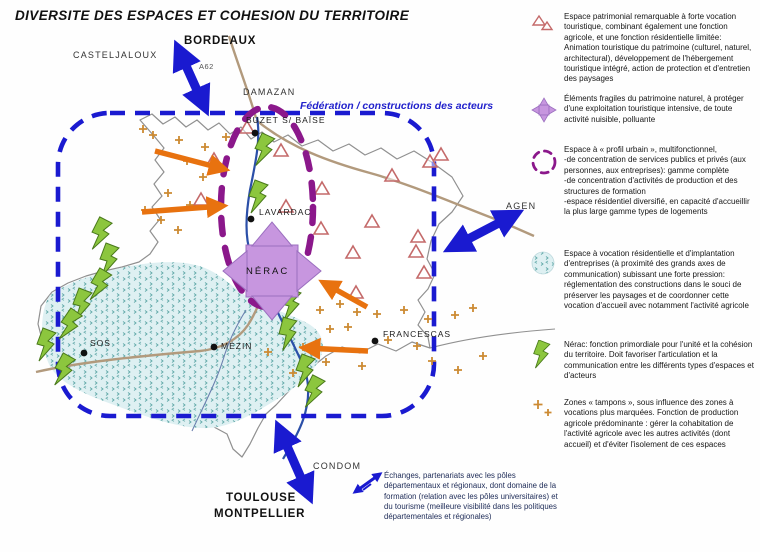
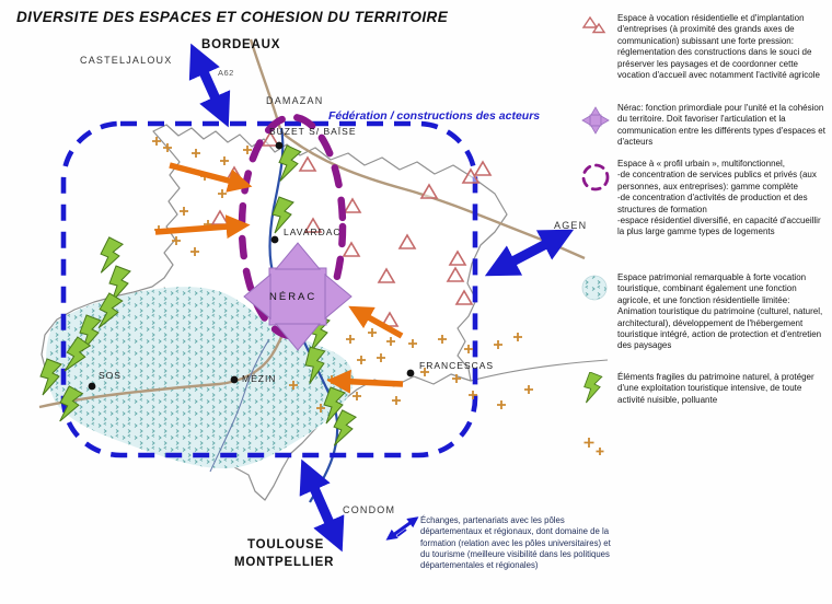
  DIVERSITE DES ESPACES ET COHESION DU TERRITOIRE
  CASTELJALOUX
  BORDEAUX
  A62
  DAMAZAN
  Fédération / constructions des acteurs
  BUZET S/ BAÏSE
  LAVARDAC
  NÉRAC
  AGEN
  SOS
  MÉZIN
  FRANCESCAS
  CONDOM
  TOULOUSE
  MONTPELLIER
- Espace patrimonial remarquable à forte vocation touristique, combinant également une fonction agricole, et une fonction résidentielle limitée: Animation touristique du patrimoine (culturel, naturel, architectural), développement de l'hébergement touristique intégré, action de protection et d'entretien des paysages
+ Espace à vocation résidentielle et d'implantation d'entreprises (à proximité des grands axes de communication) subissant une forte pression: réglementation des constructions dans le souci de préserver les paysages et de coordonner cette vocation d'accueil avec notamment l'activité agricole
- Éléments fragiles du patrimoine naturel, à protéger d'une exploitation touristique intensive, de toute activité nuisible, polluante
+ Nérac: fonction primordiale pour l'unité et la cohésion du territoire. Doit favoriser l'articulation et la communication entre les différents types d'espaces et d'acteurs
  Espace à « profil urbain », multifonctionnel,
  -de concentration de services publics et privés (aux personnes, aux entreprises): gamme complète
  -de concentration d'activités de production et des structures de formation
  -espace résidentiel diversifié, en capacité d'accueillir la plus large gamme types de logements
- Espace à vocation résidentielle et d'implantation d'entreprises (à proximité des grands axes de communication) subissant une forte pression: réglementation des constructions dans le souci de préserver les paysages et de coordonner cette vocation d'accueil avec notamment l'activité agricole
+ Espace patrimonial remarquable à forte vocation touristique, combinant également une fonction agricole, et une fonction résidentielle limitée: Animation touristique du patrimoine (culturel, naturel, architectural), développement de l'hébergement touristique intégré, action de protection et d'entretien des paysages
- Nérac: fonction primordiale pour l'unité et la cohésion du territoire. Doit favoriser l'articulation et la communication entre les différents types d'espaces et d'acteurs
+ Éléments fragiles du patrimoine naturel, à protéger d'une exploitation touristique intensive, de toute activité nuisible, polluante
- Zones « tampons », sous influence des zones à vocations plus marquées. Fonction de production agricole prédominante : gérer la cohabitation de l'activité agricole avec les autres activités (dont accueil) et d'éviter l'isolement de ces espaces
  Échanges, partenariats avec les pôles départementaux et régionaux, dont domaine de la formation (relation avec les pôles universitaires) et du tourisme (meilleure visibilité dans les politiques départementales et régionales)
